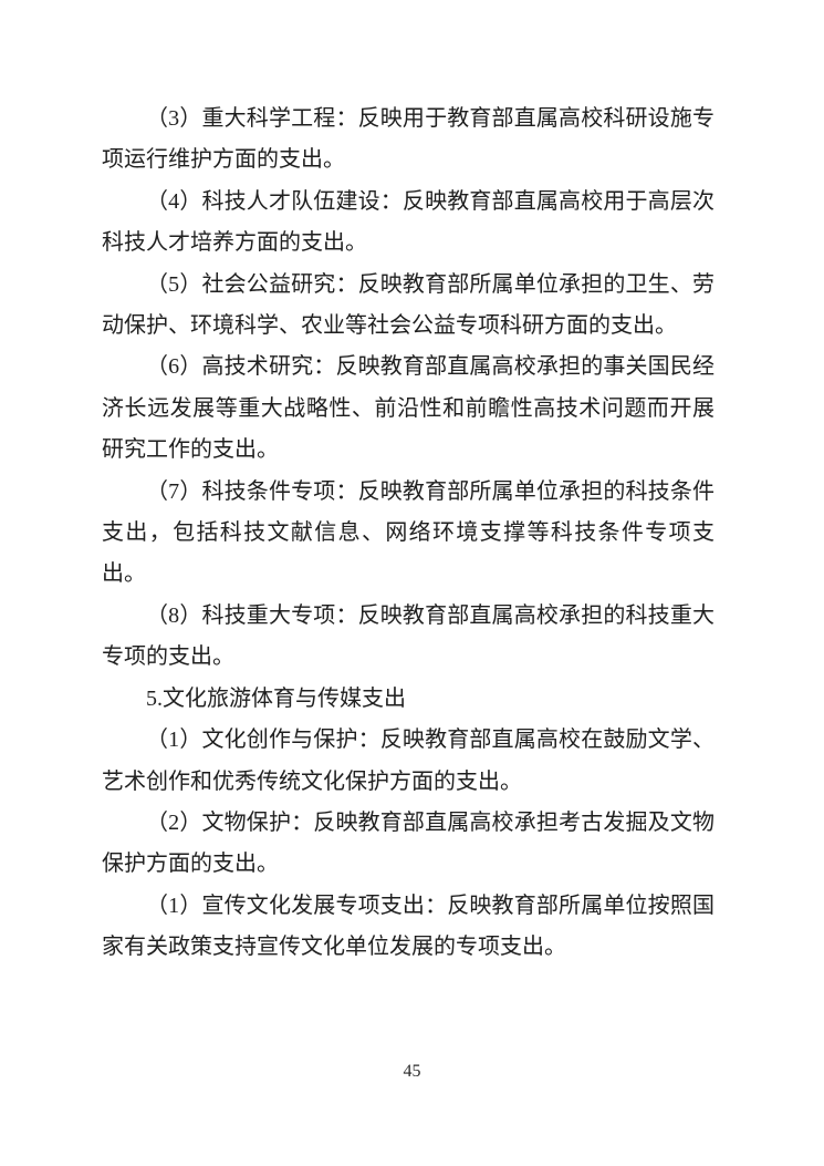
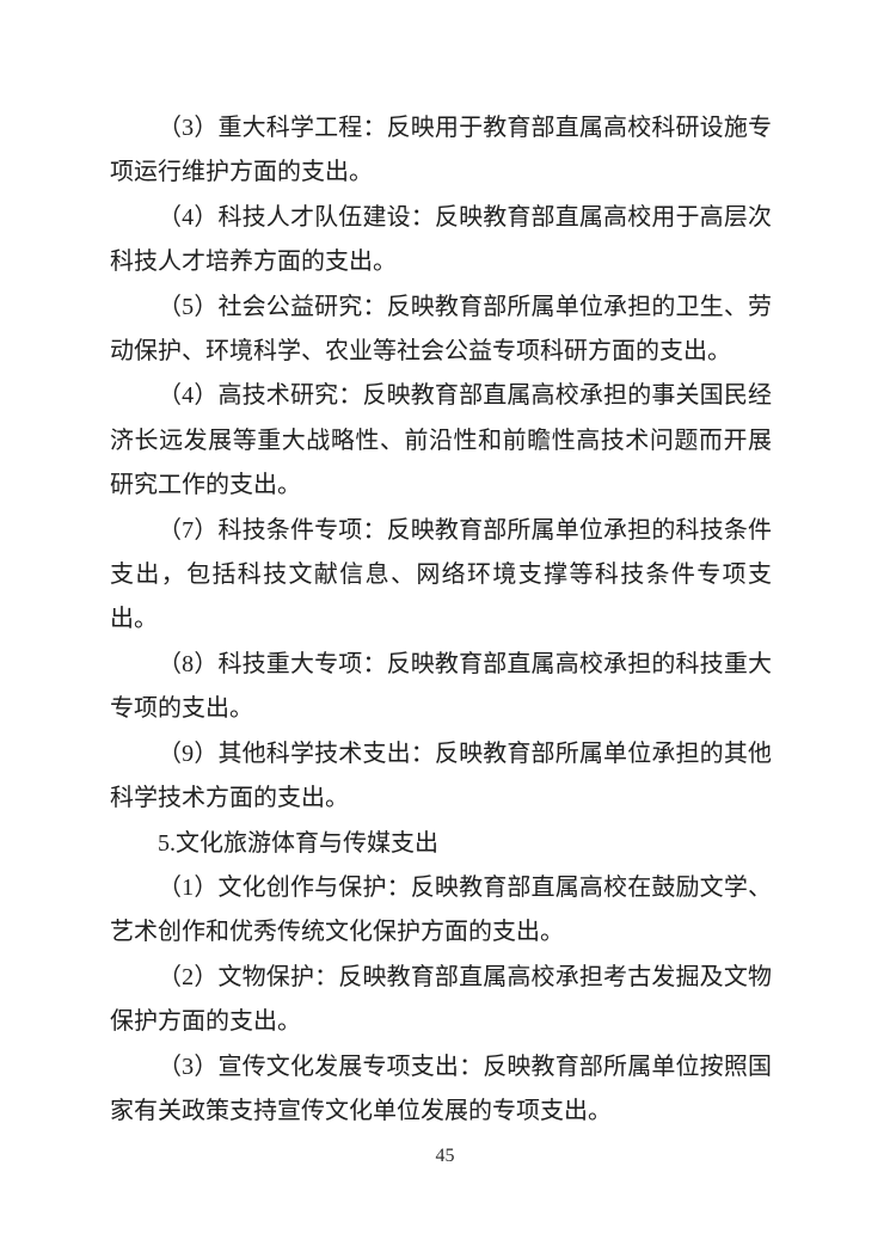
  （3）重大科学工程：反映用于教育部直属高校科研设施专项运行维护方面的支出。
  （4）科技人才队伍建设：反映教育部直属高校用于高层次科技人才培养方面的支出。
  （5）社会公益研究：反映教育部所属单位承担的卫生、劳动保护、环境科学、农业等社会公益专项科研方面的支出。
- （6）高技术研究：反映教育部直属高校承担的事关国民经济长远发展等重大战略性、前沿性和前瞻性高技术问题而开展研究工作的支出。
+ （4）高技术研究：反映教育部直属高校承担的事关国民经济长远发展等重大战略性、前沿性和前瞻性高技术问题而开展研究工作的支出。
  （7）科技条件专项：反映教育部所属单位承担的科技条件支出，包括科技文献信息、网络环境支撑等科技条件专项支出。
  （8）科技重大专项：反映教育部直属高校承担的科技重大专项的支出。
+ （9）其他科学技术支出：反映教育部所属单位承担的其他科学技术方面的支出。
  5.文化旅游体育与传媒支出
  （1）文化创作与保护：反映教育部直属高校在鼓励文学、艺术创作和优秀传统文化保护方面的支出。
  （2）文物保护：反映教育部直属高校承担考古发掘及文物保护方面的支出。
- （1）宣传文化发展专项支出：反映教育部所属单位按照国家有关政策支持宣传文化单位发展的专项支出。
+ （3）宣传文化发展专项支出：反映教育部所属单位按照国家有关政策支持宣传文化单位发展的专项支出。
  45
